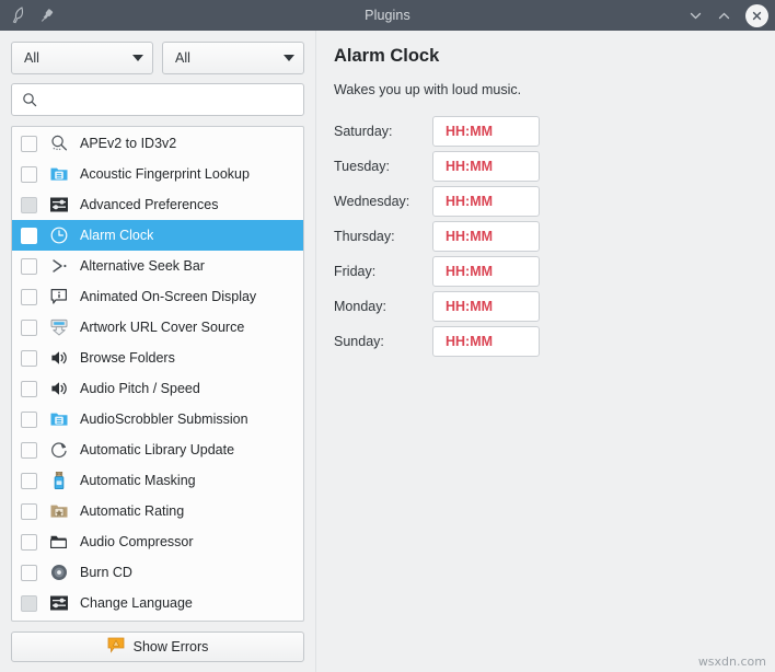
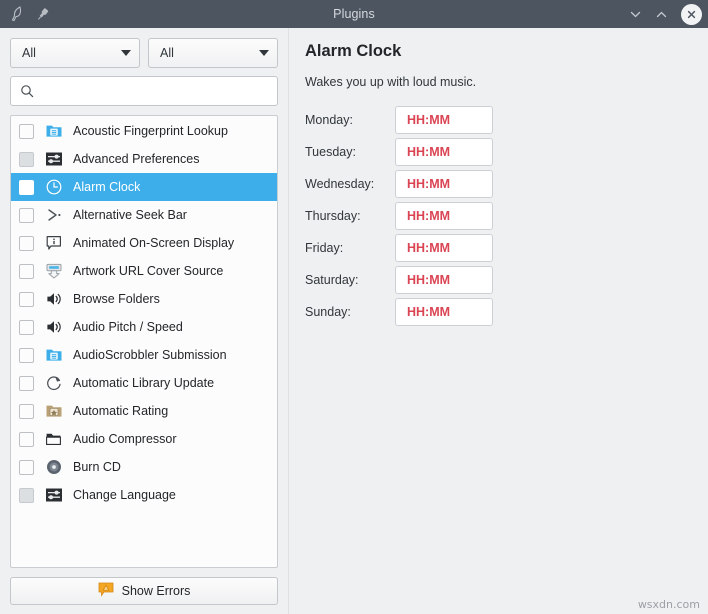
  Plugins
  All
  All
- APEv2 to ID3v2
  Acoustic Fingerprint Lookup
  Advanced Preferences
  Alarm Clock
  Alternative Seek Bar
  Animated On-Screen Display
  Artwork URL Cover Source
  Browse Folders
  Audio Pitch / Speed
  AudioScrobbler Submission
  Automatic Library Update
- Automatic Masking
  Automatic Rating
  Audio Compressor
  Burn CD
  Change Language
  Show Errors
  Alarm Clock
  Wakes you up with loud music.
- Saturday:
+ Monday:
  HH:MM
  Tuesday:
  HH:MM
  Wednesday:
  HH:MM
  Thursday:
  HH:MM
  Friday:
  HH:MM
- Monday:
+ Saturday:
  HH:MM
  Sunday:
  HH:MM
  wsxdn.com
